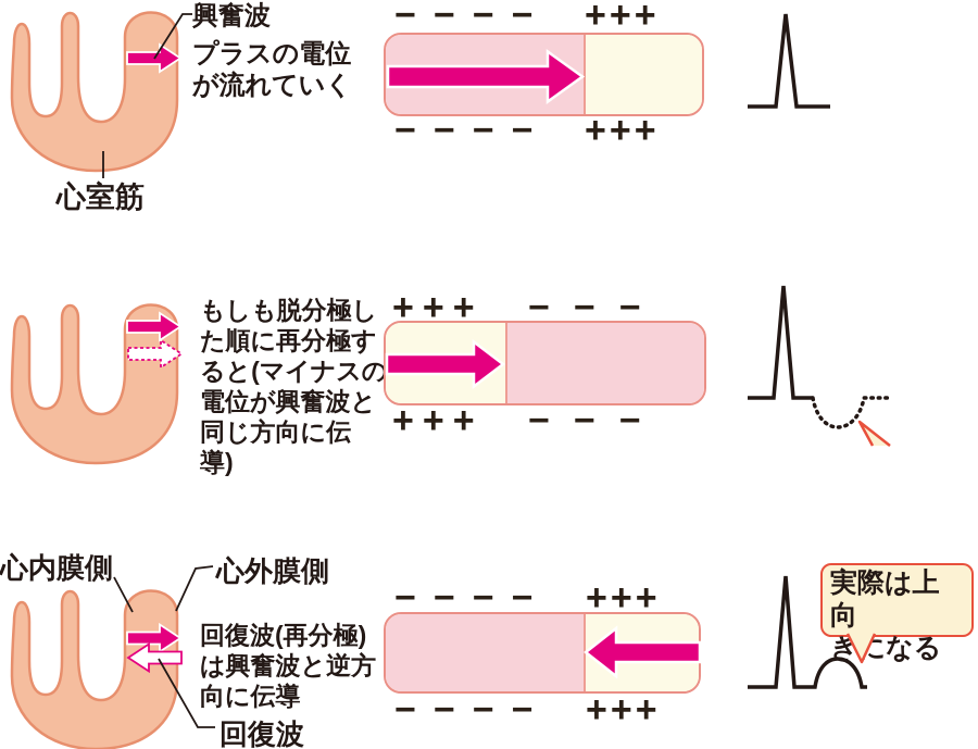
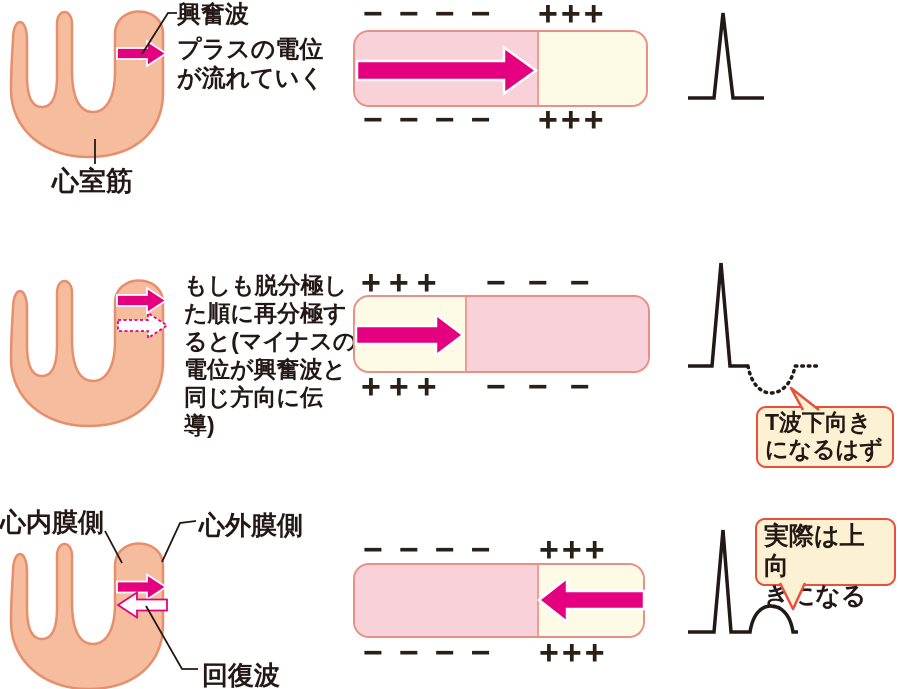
  −−−−
  +++
  −−−−
  +++
  興奮波
  プラスの電位
  が流れていく
  心室筋
  +++
  −−−
  +++
  −−−
  もしも脱分極し
  た順に再分極す
  ると(マイナスの
  電位が興奮波と
  同じ方向に伝
  導)
+ T波下向き
+ になるはず
  −−−−
  +++
  −−−−
  +++
  心内膜側
  心外膜側
- 回復波(再分極)
- は興奮波と逆方
- 向に伝導
  回復波
  実際は上向
  きになる
